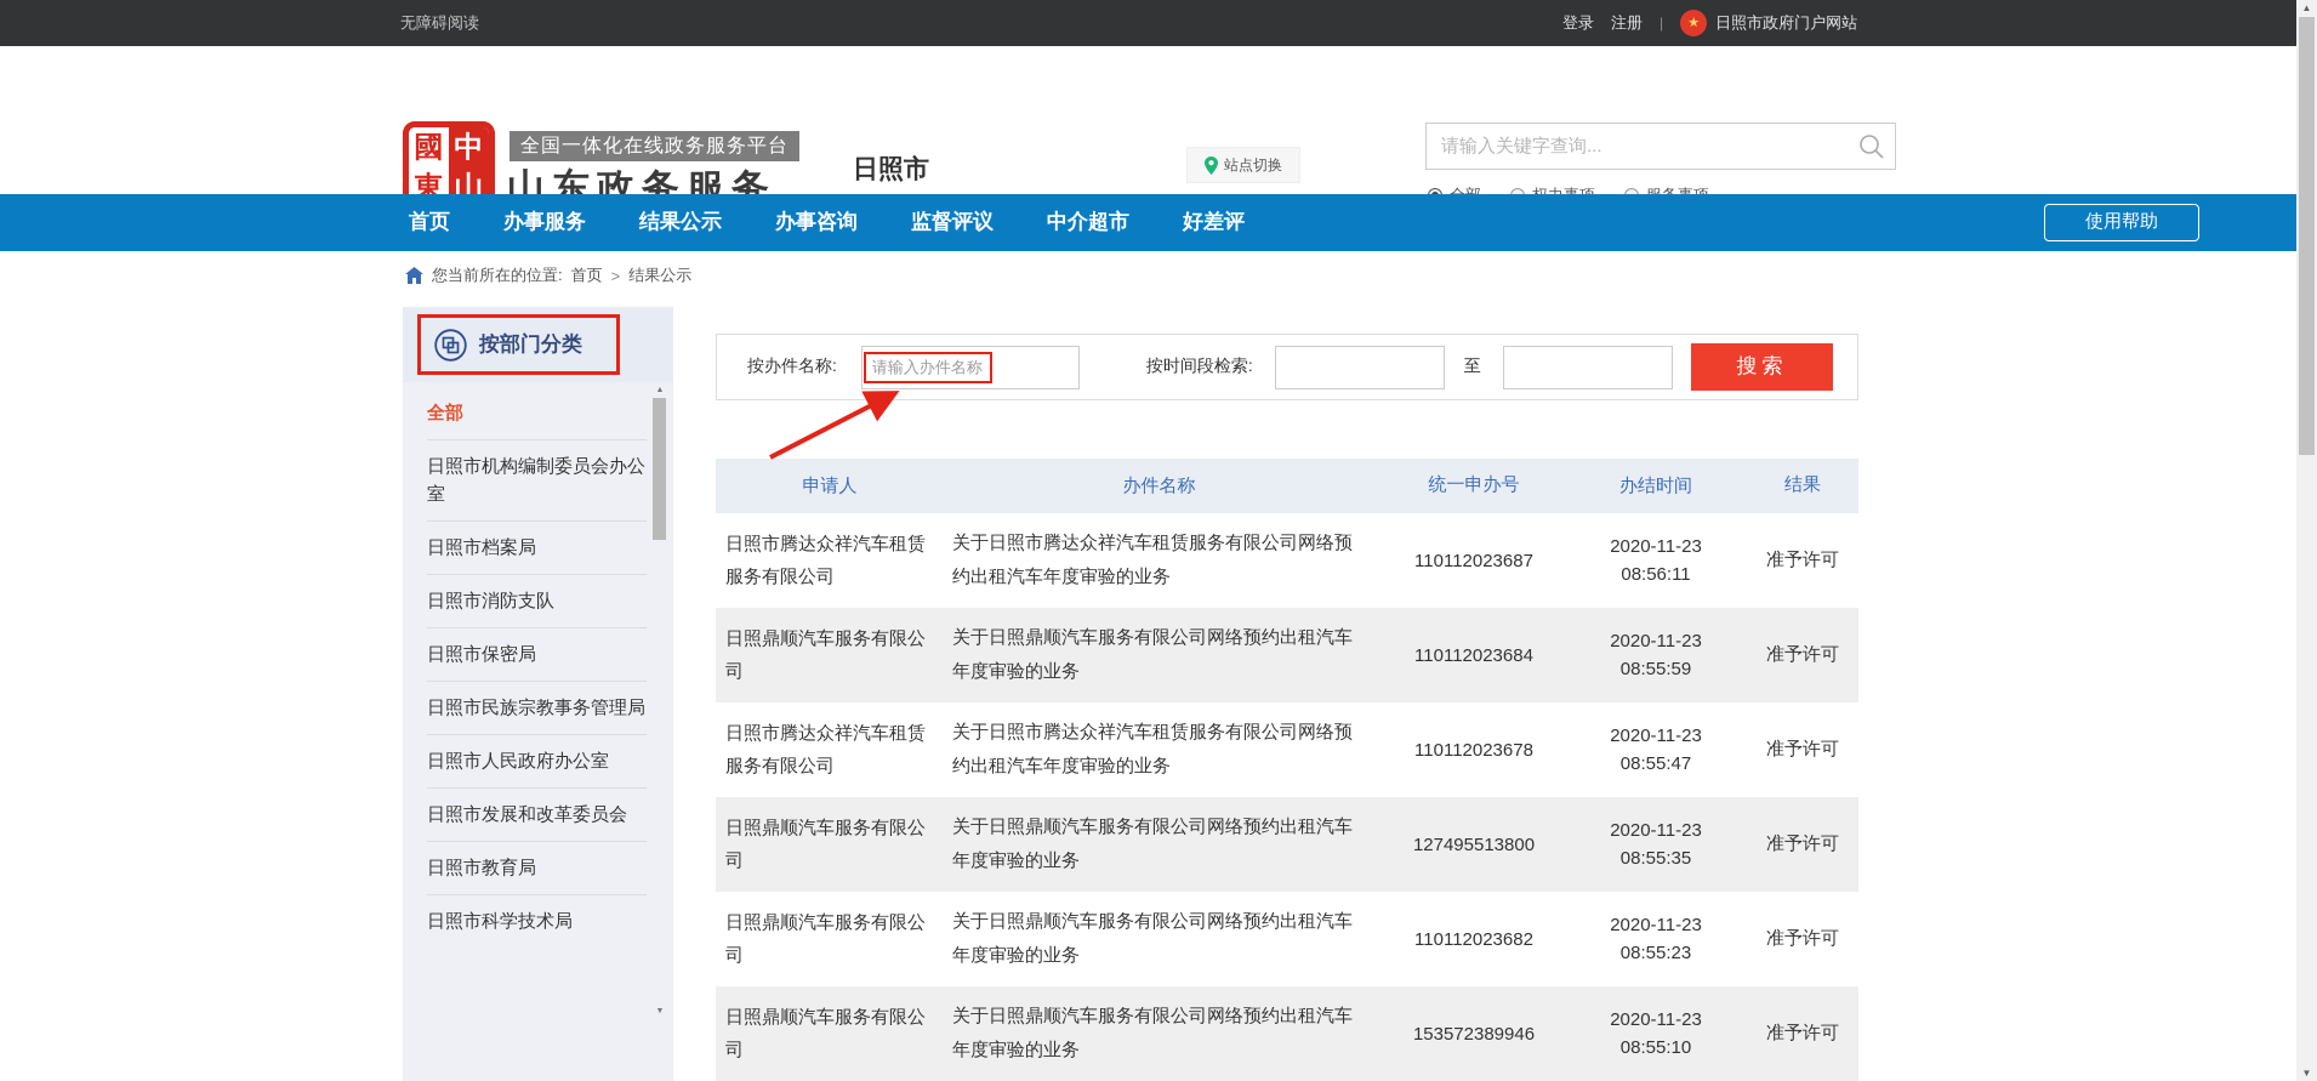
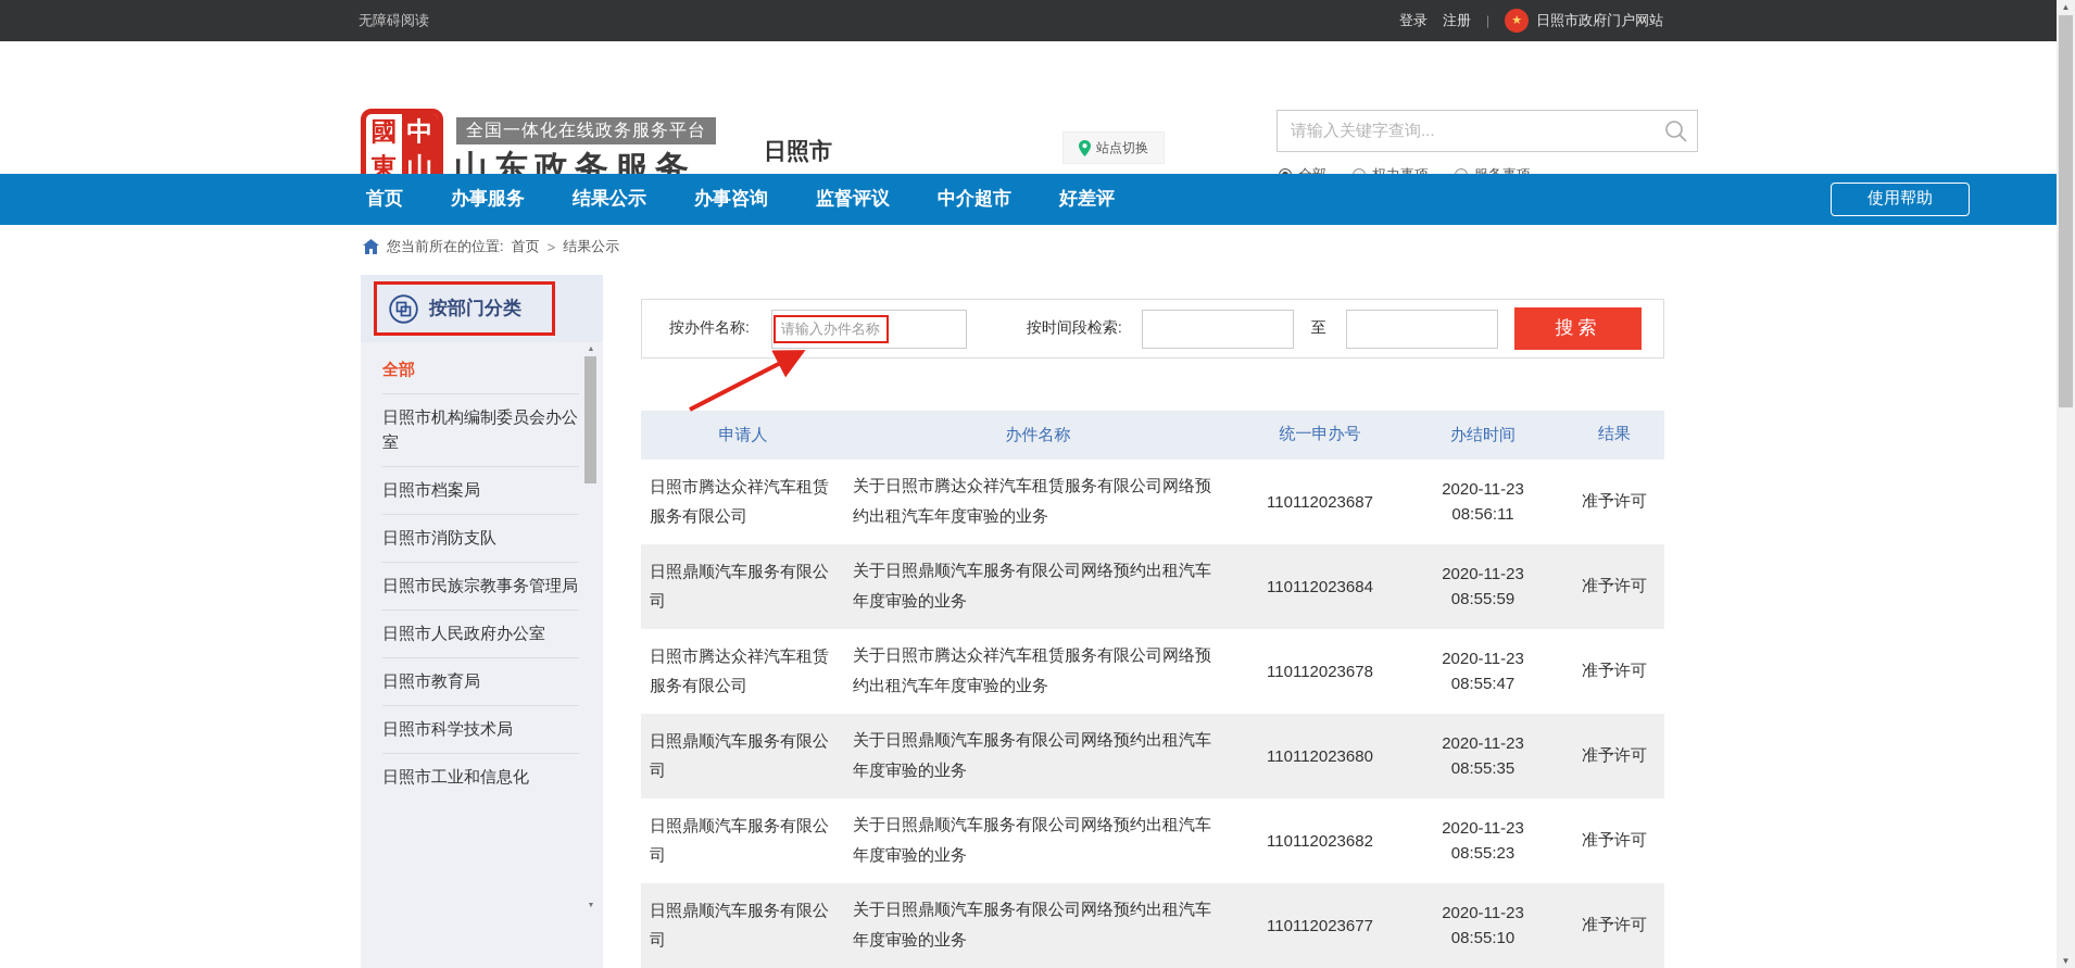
  无障碍阅读
  登录
  注册
  |
  ★
  日照市政府门户网站
  國
  中
  東
  山
  全国一体化在线政务服务平台
  山东政务服务
  日照市
  站点切换
  请输入关键字查询...
  首页
  办事服务
  结果公示
  办事咨询
  监督评议
  中介超市
  好差评
  使用帮助
  您当前所在的位置:
  首页
  >
  结果公示
  按部门分类
  全部
  日照市机构编制委员会办公室
  日照市档案局
  日照市消防支队
- 日照市保密局
  日照市民族宗教事务管理局
  日照市人民政府办公室
- 日照市发展和改革委员会
  日照市教育局
  日照市科学技术局
+ 日照市工业和信息化
  按办件名称:
  请输入办件名称
  按时间段检索:
  至
  搜索
  申请人
  办件名称
  统一申办号
  办结时间
  结果
  日照市腾达众祥汽车租赁服务有限公司
  关于日照市腾达众祥汽车租赁服务有限公司网络预约出租汽车年度审验的业务
  110112023687
  2020-11-23
  08:56:11
  准予许可
  日照鼎顺汽车服务有限公司
  关于日照鼎顺汽车服务有限公司网络预约出租汽车年度审验的业务
  110112023684
  2020-11-23
  08:55:59
  准予许可
  日照市腾达众祥汽车租赁服务有限公司
  关于日照市腾达众祥汽车租赁服务有限公司网络预约出租汽车年度审验的业务
  110112023678
  2020-11-23
  08:55:47
  准予许可
  日照鼎顺汽车服务有限公司
  关于日照鼎顺汽车服务有限公司网络预约出租汽车年度审验的业务
- 127495513800
+ 110112023680
  2020-11-23
  08:55:35
  准予许可
  日照鼎顺汽车服务有限公司
  关于日照鼎顺汽车服务有限公司网络预约出租汽车年度审验的业务
  110112023682
  2020-11-23
  08:55:23
  准予许可
  日照鼎顺汽车服务有限公司
  关于日照鼎顺汽车服务有限公司网络预约出租汽车年度审验的业务
- 153572389946
+ 110112023677
  2020-11-23
  08:55:10
  准予许可
  ▲
  ▼
